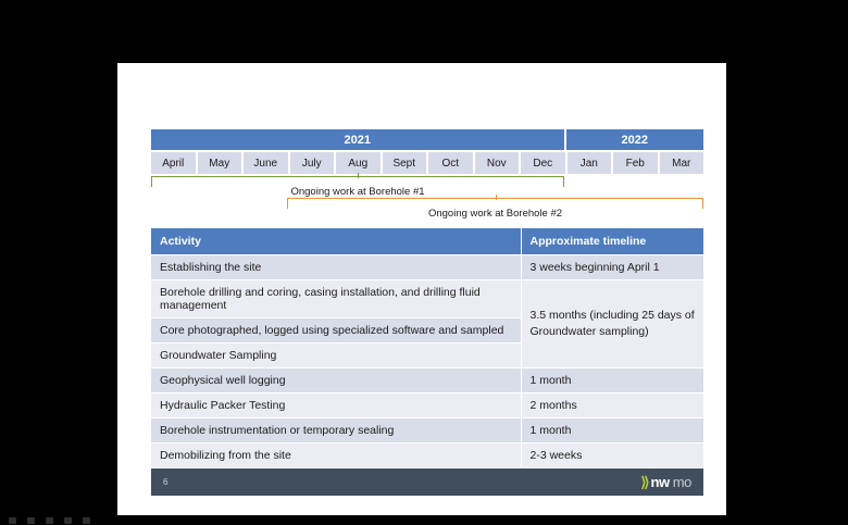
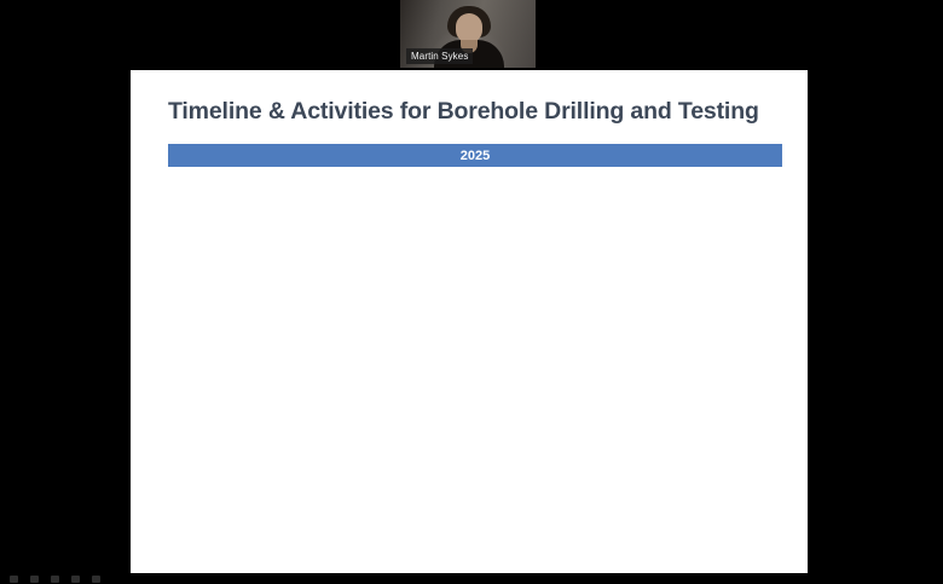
+ Martin Sykes
+ Timeline & Activities for Borehole Drilling and Testing
- 2021
+ 2025
- 2022
- April
- May
- June
- July
- Aug
- Sept
- Oct
- Nov
- Dec
- Jan
- Feb
- Mar
- Ongoing work at Borehole #1
- Ongoing work at Borehole #2
- Activity	Approximate timeline
- Establishing the site	3 weeks beginning April 1
- Borehole drilling and coring, casing installation, and drilling fluid management	3.5 months (including 25 days of Groundwater sampling)
- Core photographed, logged using specialized software and sampled
- Groundwater Sampling
- Geophysical well logging	1 month
- Hydraulic Packer Testing	2 months
- Borehole instrumentation or temporary sealing	1 month
- Demobilizing from the site	2-3 weeks
- 6
- ⟩⟩
- nw
- mo
